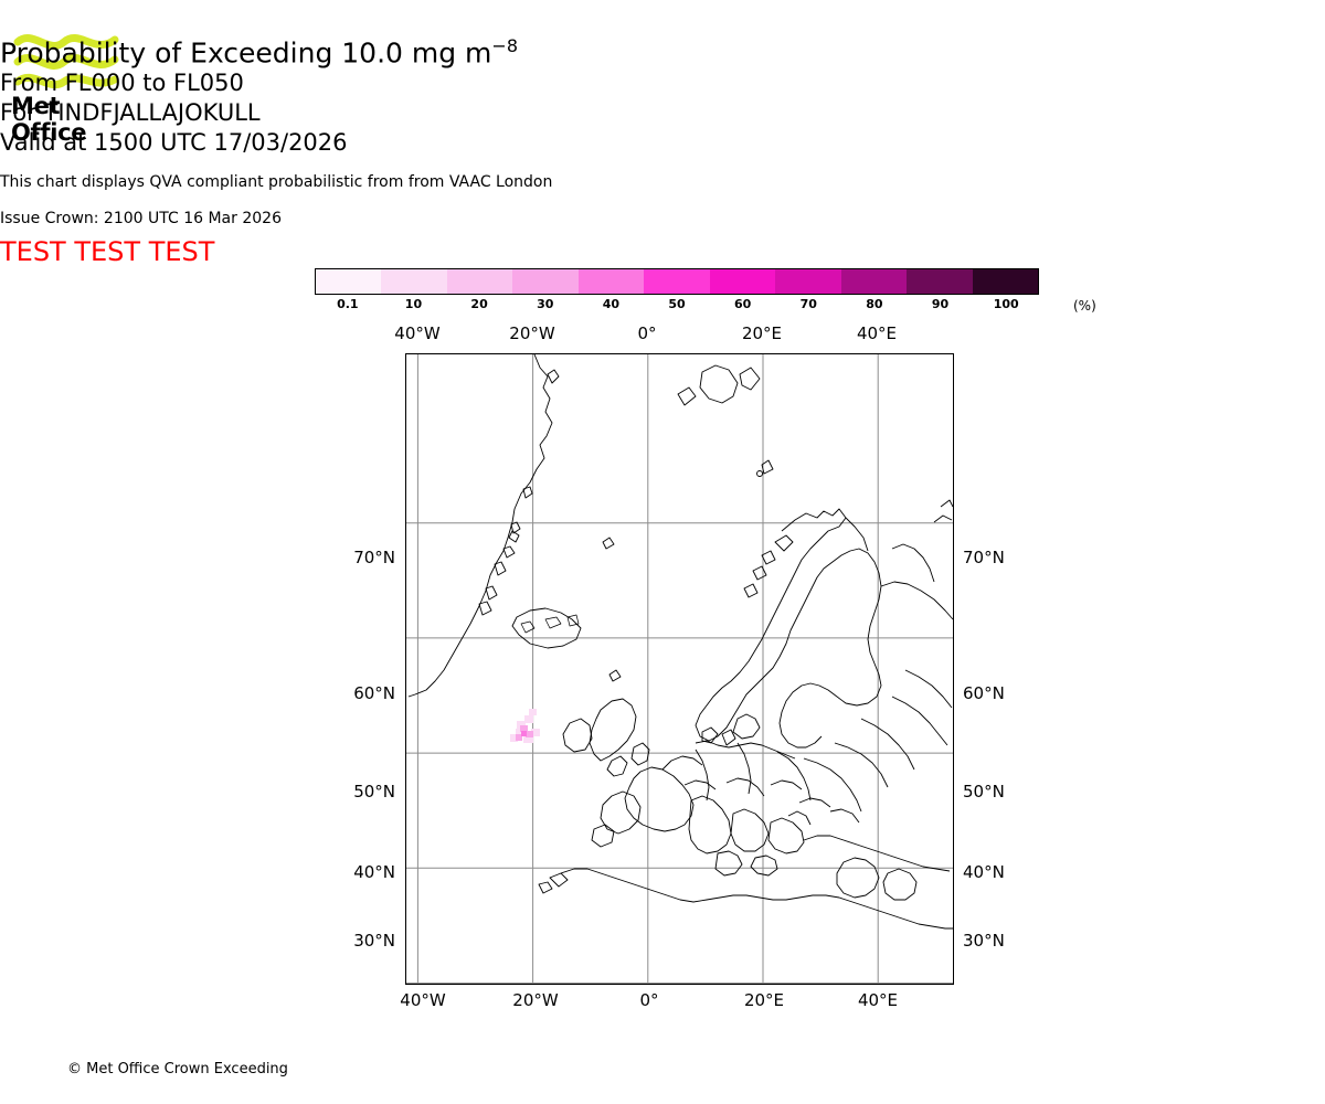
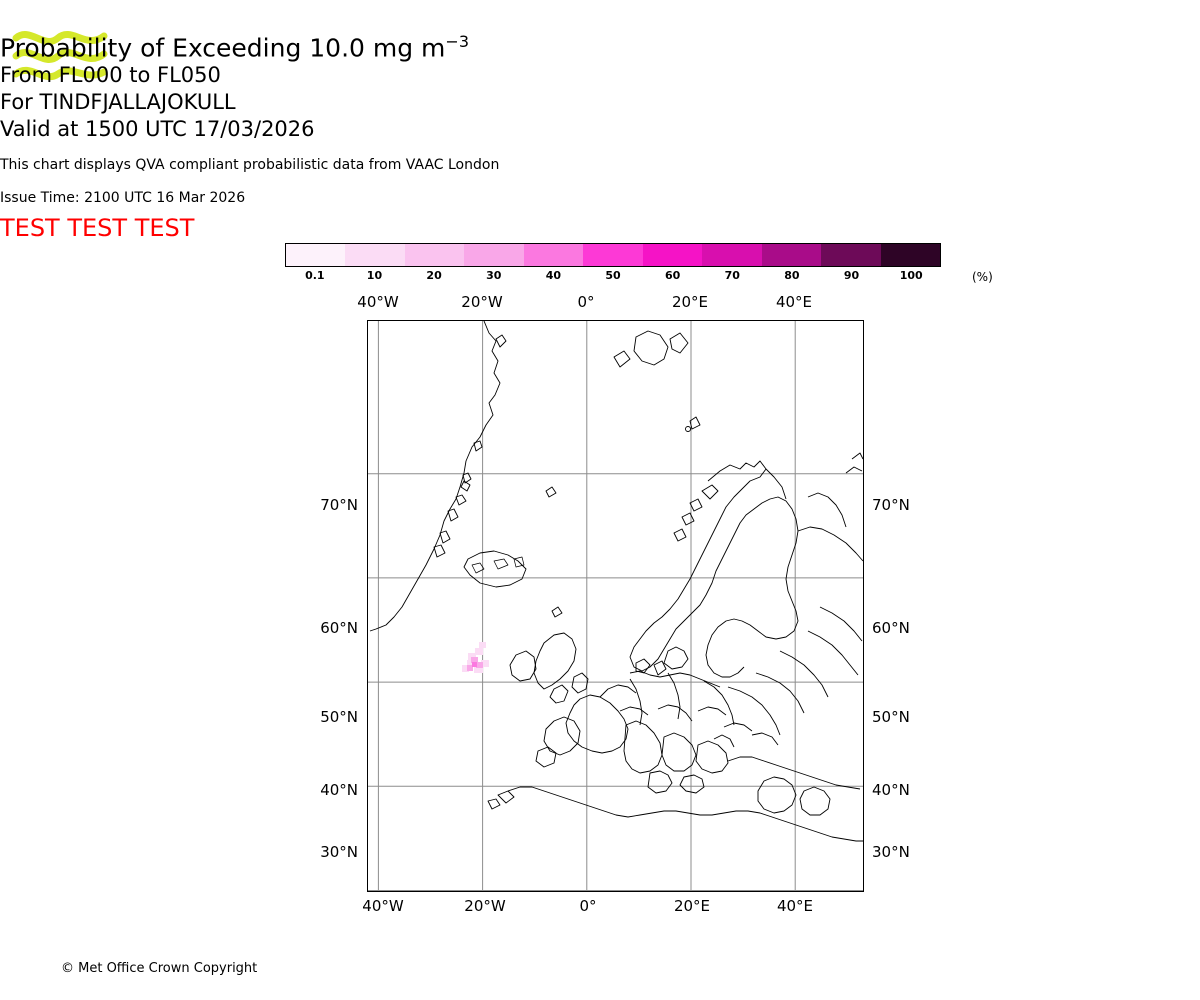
- Met Office
- Probability of Exceeding 10.0 mg m−8
+ Probability of Exceeding 10.0 mg m−3
  From FL000 to FL050
  For TINDFJALLAJOKULL
  Valid at 1500 UTC 17/03/2026
- This chart displays QVA compliant probabilistic from from VAAC London
+ This chart displays QVA compliant probabilistic data from VAAC London
- Issue Crown: 2100 UTC 16 Mar 2026
+ Issue Time: 2100 UTC 16 Mar 2026
  TEST TEST TEST
  0.1
  10
  20
  30
  40
  50
  60
  70
  80
  90
  100
  (%)
  40°W
  20°W
  0°
  20°E
  40°E
  40°W
  20°W
  0°
  20°E
  40°E
  70°N
  60°N
  50°N
  40°N
  30°N
  70°N
  60°N
  50°N
  40°N
  30°N
- © Met Office Crown Exceeding
+ © Met Office Crown Copyright
